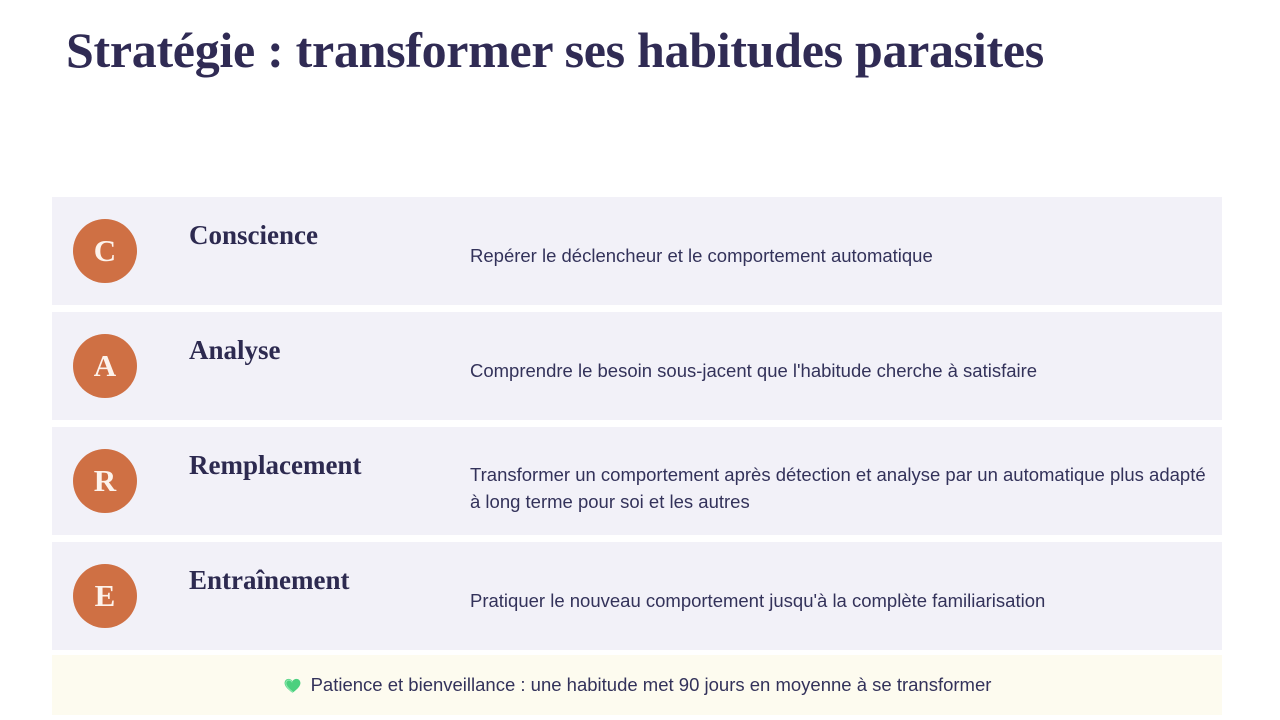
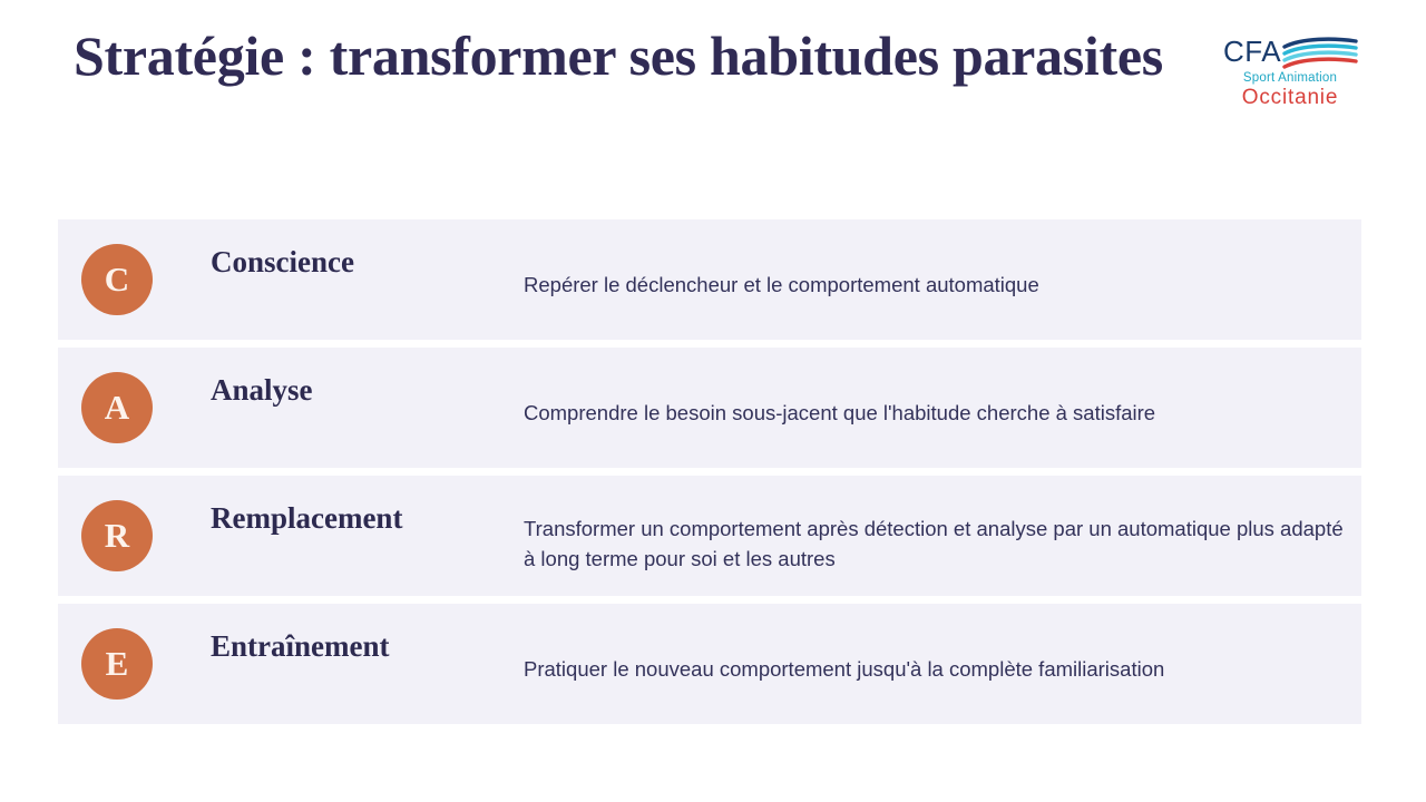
  Stratégie : transformer ses habitudes parasites
+ CFA
+ Sport Animation
+ Occitanie
  C
  Conscience
  Repérer le déclencheur et le comportement automatique
  A
  Analyse
  Comprendre le besoin sous-jacent que l'habitude cherche à satisfaire
  R
  Remplacement
  Transformer un comportement après détection et analyse par un automatique plus adapté à long terme pour soi et les autres
  E
  Entraînement
  Pratiquer le nouveau comportement jusqu'à la complète familiarisation
- Patience et bienveillance : une habitude met 90 jours en moyenne à se transformer
